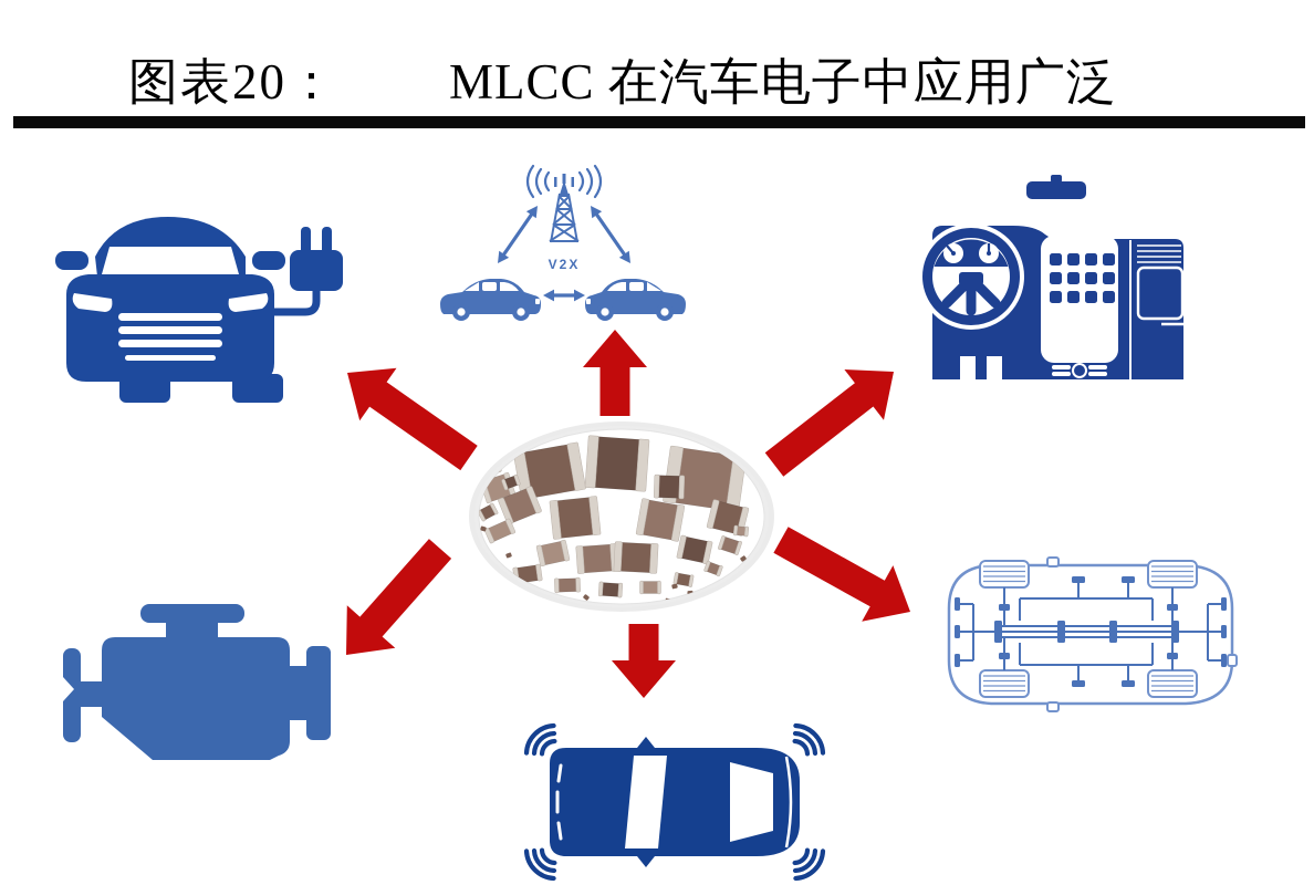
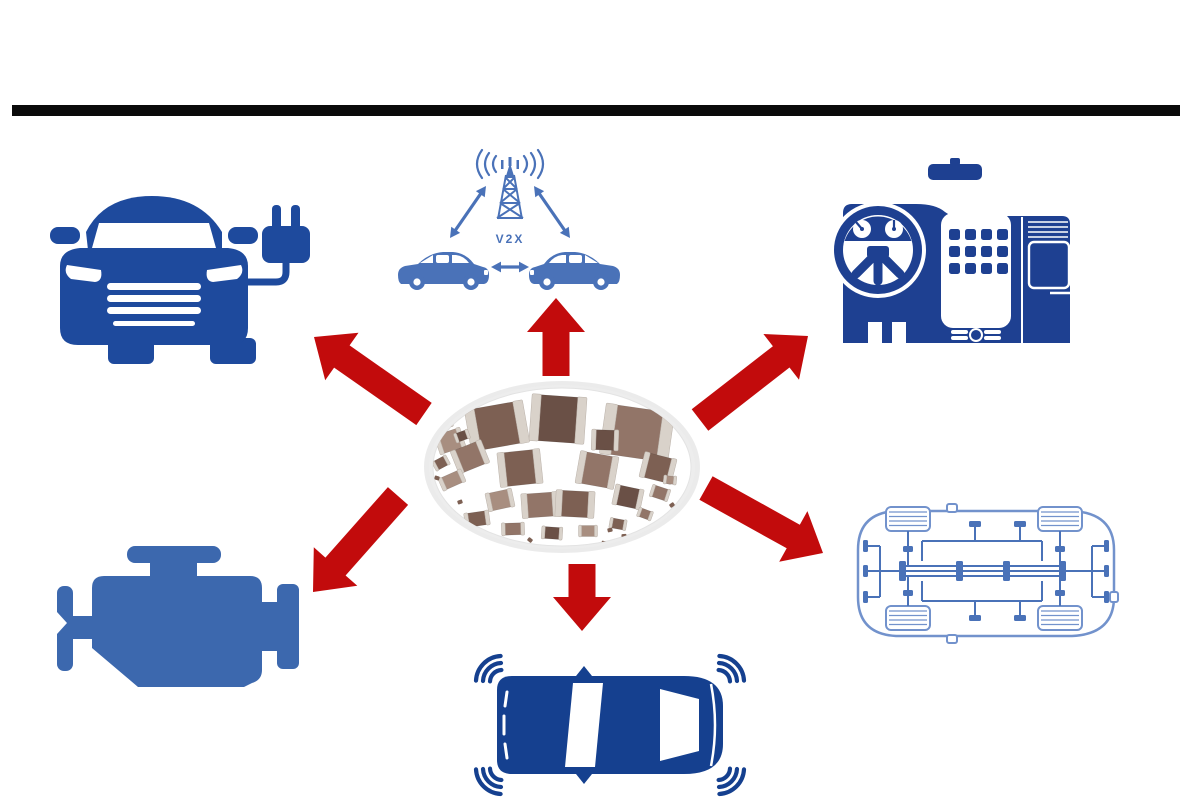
- 图表20：
- MLCC 在汽车电子中应用广泛
  V2X
